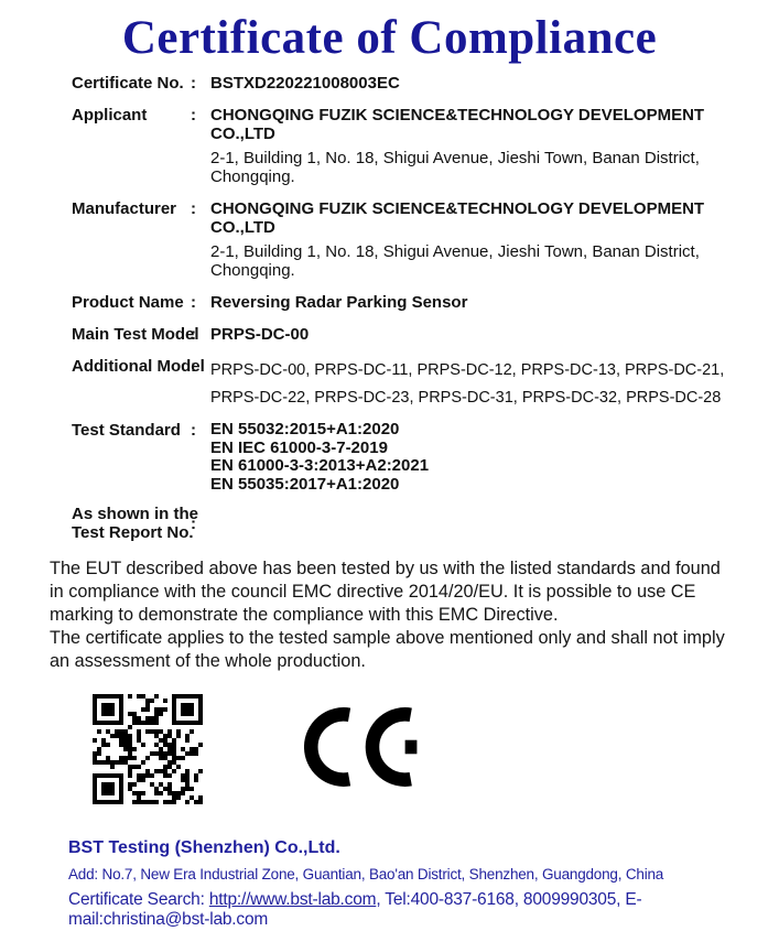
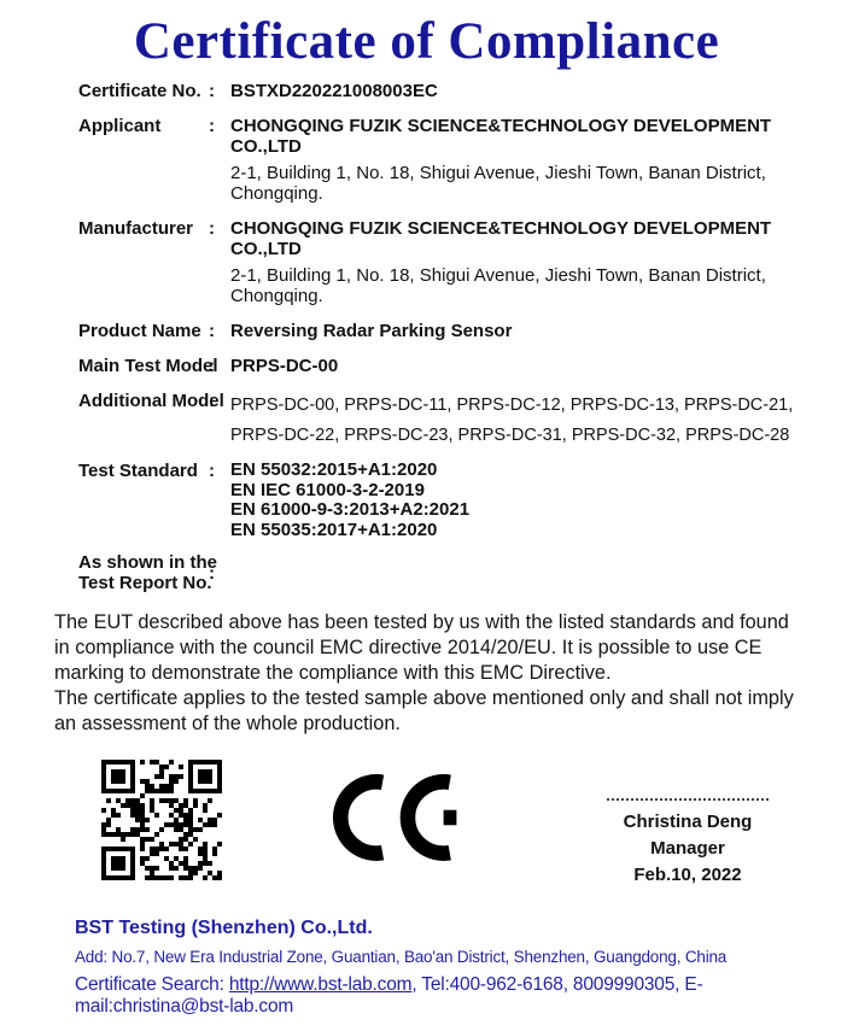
  Certificate of Compliance
  Certificate No.
  :
  BSTXD220221008003EC
  Applicant
  :
  CHONGQING FUZIK SCIENCE&TECHNOLOGY DEVELOPMENT
  CO.,LTD
  2-1, Building 1, No. 18, Shigui Avenue, Jieshi Town, Banan District,
  Chongqing.
  Manufacturer
  :
  CHONGQING FUZIK SCIENCE&TECHNOLOGY DEVELOPMENT
  CO.,LTD
  2-1, Building 1, No. 18, Shigui Avenue, Jieshi Town, Banan District,
  Chongqing.
  Product Name
  :
  Reversing Radar Parking Sensor
  Main Test Mode
  :
  PRPS-DC-00
  Additional Mod
  :
  PRPS-DC-00, PRPS-DC-11, PRPS-DC-12, PRPS-DC-13, PRPS-DC-21,
  PRPS-DC-22, PRPS-DC-23, PRPS-DC-31, PRPS-DC-32, PRPS-DC-28
  Test Standard
  :
  EN 55032:2015+A1:2020
- EN IEC 61000-3-7-2019
+ EN IEC 61000-3-2-2019
- EN 61000-3-3:2013+A2:2021
+ EN 61000-9-3:2013+A2:2021
  EN 55035:2017+A1:2020
  As shown in th
  Test Report No.
  :
  The EUT described above has been tested by us with the listed standards and found in compliance with the council EMC directive 2014/20/EU. It is possible to use CE marking to demonstrate the compliance with this EMC Directive.
  The certificate applies to the tested sample above mentioned only and shall not imply an assessment of the whole production.
+ Christina Deng
+ Manager
+ Feb.10, 2022
  BST Testing (Shenzhen) Co.,Ltd.
  Add: No.7, New Era Industrial Zone, Guantian, Bao'an District, Shenzhen, Guangdong, China
- Certificate Search: http://www.bst-lab.com, Tel:400-837-6168, 8009990305, E-mail:christina@bst-lab.com
+ Certificate Search: http://www.bst-lab.com, Tel:400-962-6168, 8009990305, E-mail:christina@bst-lab.com
